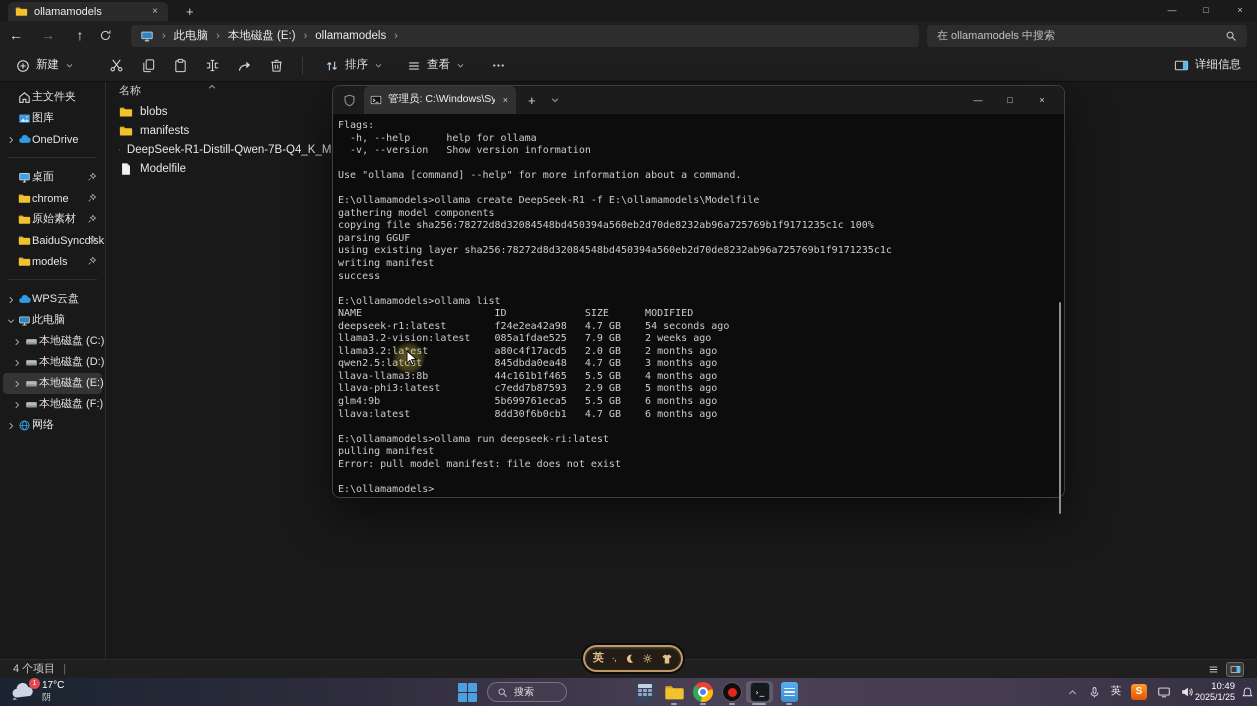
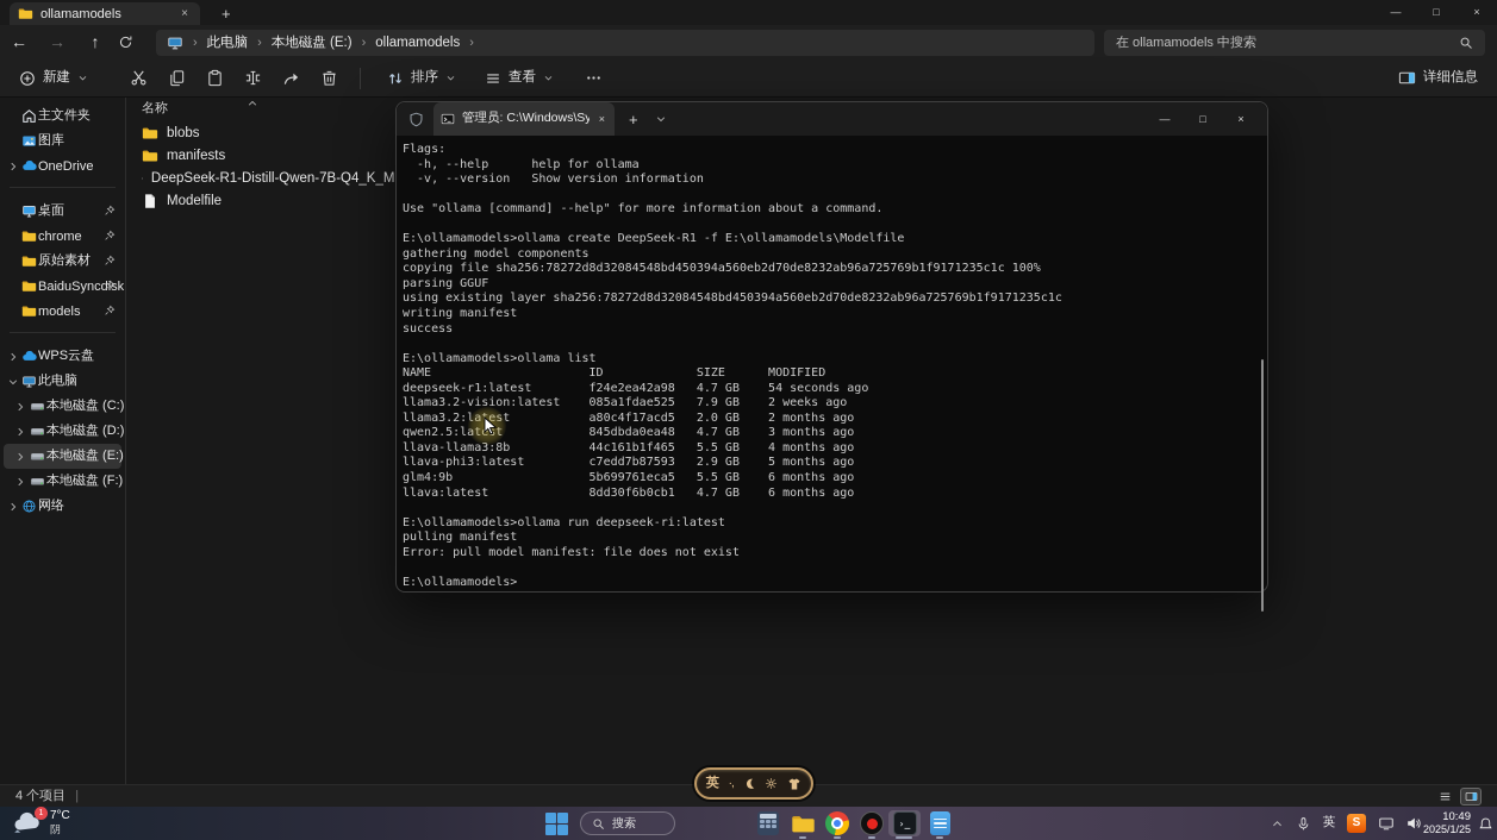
  ollamamodels
  ×
  +
  —
  □
  ×
  ←
  →
  ↑
  ›
  此电脑
  ›
  本地磁盘 (E:)
  ›
  ollamamodels
  ›
  在 ollamamodels 中搜索
  新建
  排序
  查看
  详细信息
  主文件夹
  图库
  OneDrive
  桌面
  chrome
  原始素材
  BaiduSyncdisk
  models
  WPS云盘
  此电脑
  本地磁盘 (C:)
  本地磁盘 (D:)
  本地磁盘 (E:)
  本地磁盘 (F:)
  网络
  名称
  blobs
  manifests
  DeepSeek-R1-Distill-Qwen-7B-Q4_K_M
  Modelfile
  4 个项目
  |
  管理员: C:\Windows\Sy
  ×
  +
  —
  □
  ×
  Flags:
  -h, --help help for ollama
  -v, --version Show version information
  Use "ollama [command] --help" for more information about a command.
  E:\ollamamodels>ollama create DeepSeek-R1 -f E:\ollamamodels\Modelfile
  gathering model components
  copying file sha256:78272d8d32084548bd450394a560eb2d70de8232ab96a725769b1f9171235c1c 100%
  parsing GGUF
  using existing layer sha256:78272d8d32084548bd450394a560eb2d70de8232ab96a725769b1f9171235c1c
  writing manifest
  success
  E:\ollamamodels>ollama list
  NAME ID SIZE MODIFIED
  deepseek-r1:latest f24e2ea42a98 4.7 GB 54 seconds ago
  llama3.2-vision:latest 085a1fdae525 7.9 GB 2 weeks ago
  llama3.2:t a80c4f17acd5 2.0 GB 2 months ago
  qwen2.5:l 845dbda0ea48 4.7 GB 3 months ago
  llava-llama3:8b 44c161b1f465 5.5 GB 4 months ago
  llava-phi3:latest c7edd7b87593 2.9 GB 5 months ago
  glm4:9b 5b699761eca5 5.5 GB 6 months ago
  llava:latest 8dd30f6b0cb1 4.7 GB 6 months ago
  E:\ollamamodels>ollama run deepseek-ri:latest
  pulling manifest
  Error: pull model manifest: file does not exist
  E:\ollamamodels>
  英
  ·,
- 17°C
+ 7°C
  阴
  搜索
  ›_
  英
  S
  10:49
  2025/1/25
